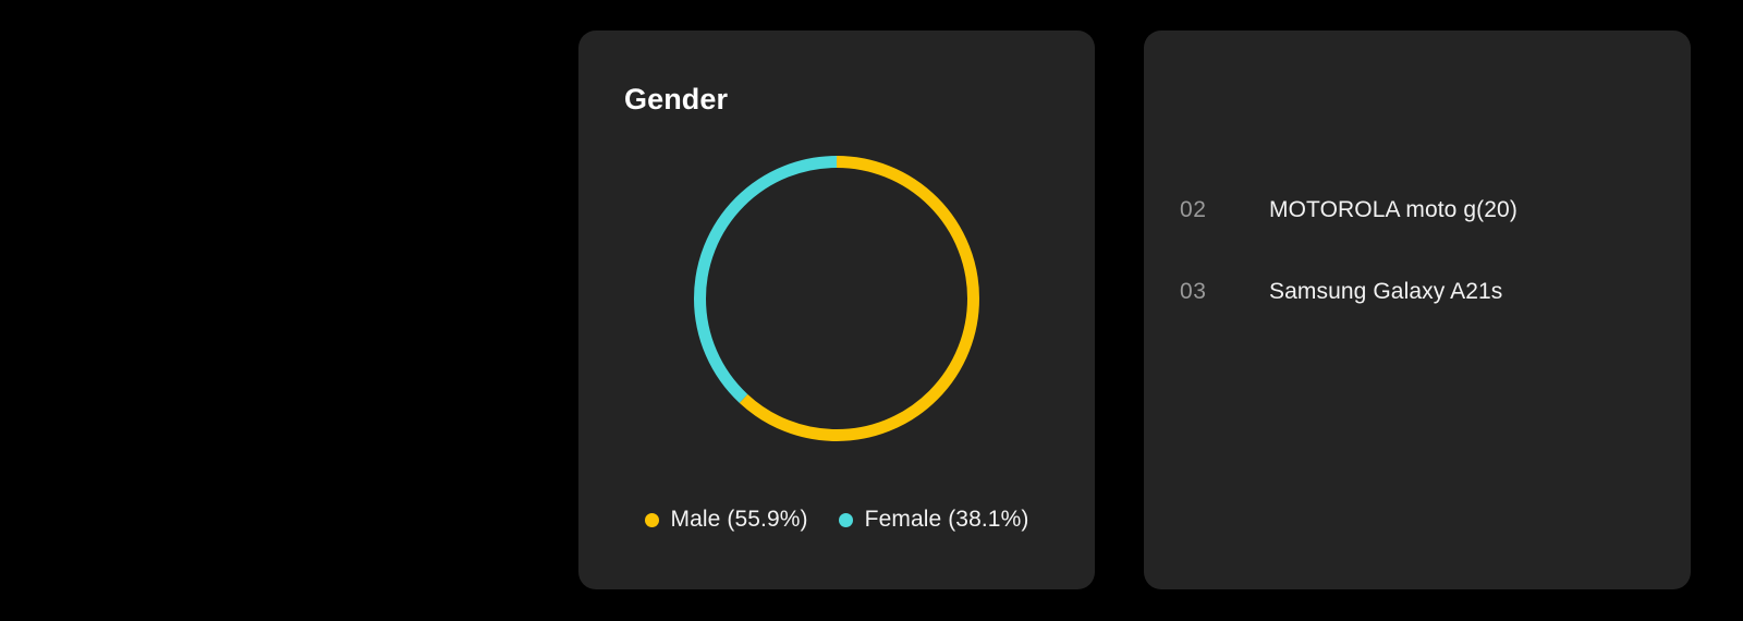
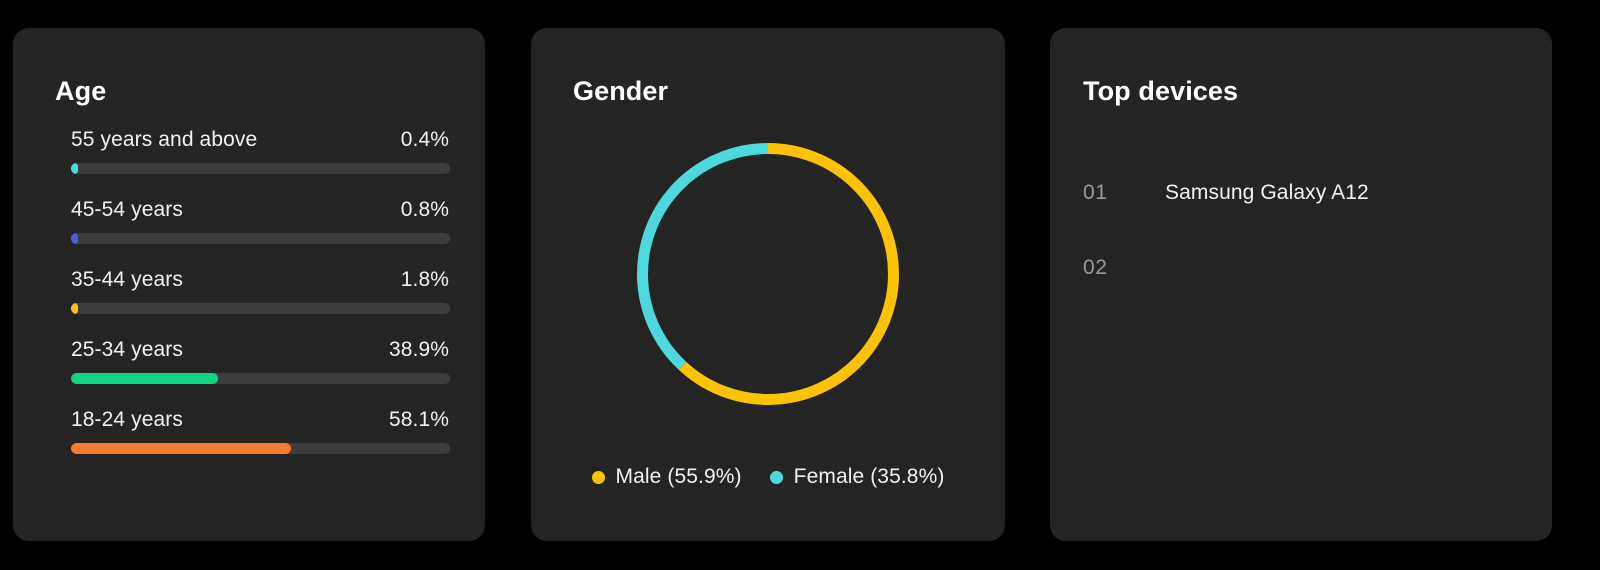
+ Age
+ 55 years and above
+ 0.4%
+ 45-54 years
+ 0.8%
+ 35-44 years
+ 1.8%
+ 25-34 years
+ 38.9%
+ 18-24 years
+ 58.1%
  Gender
  Male (55.9%)
- Female (38.1%)
+ Female (35.8%)
+ Top devices
+ 01
+ Samsung Galaxy A12
  02
- MOTOROLA moto g(20)
- 03
- Samsung Galaxy A21s
